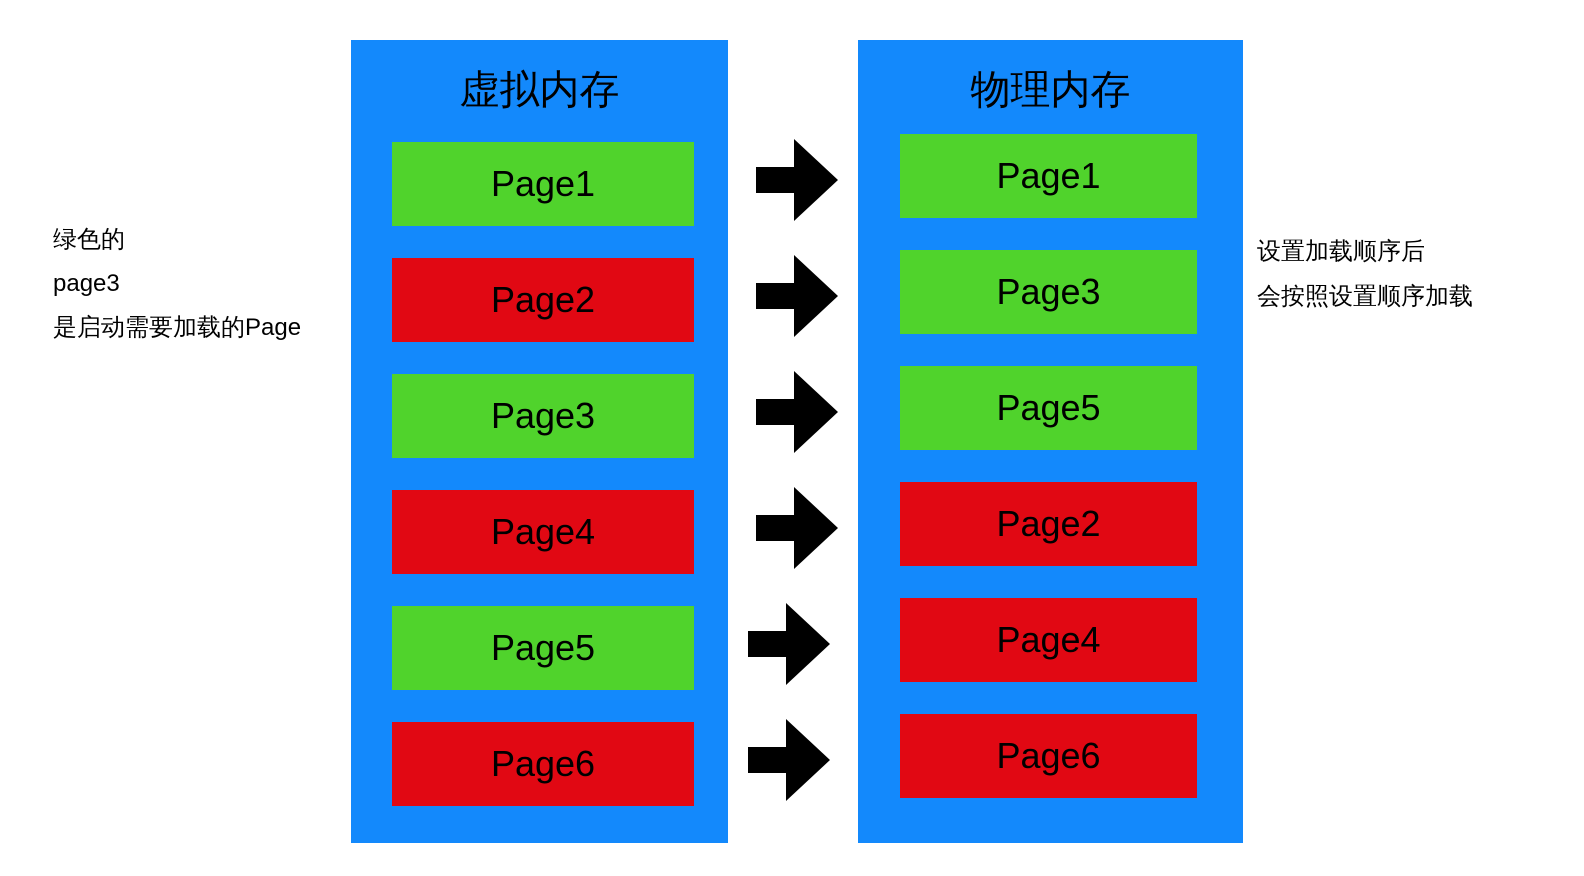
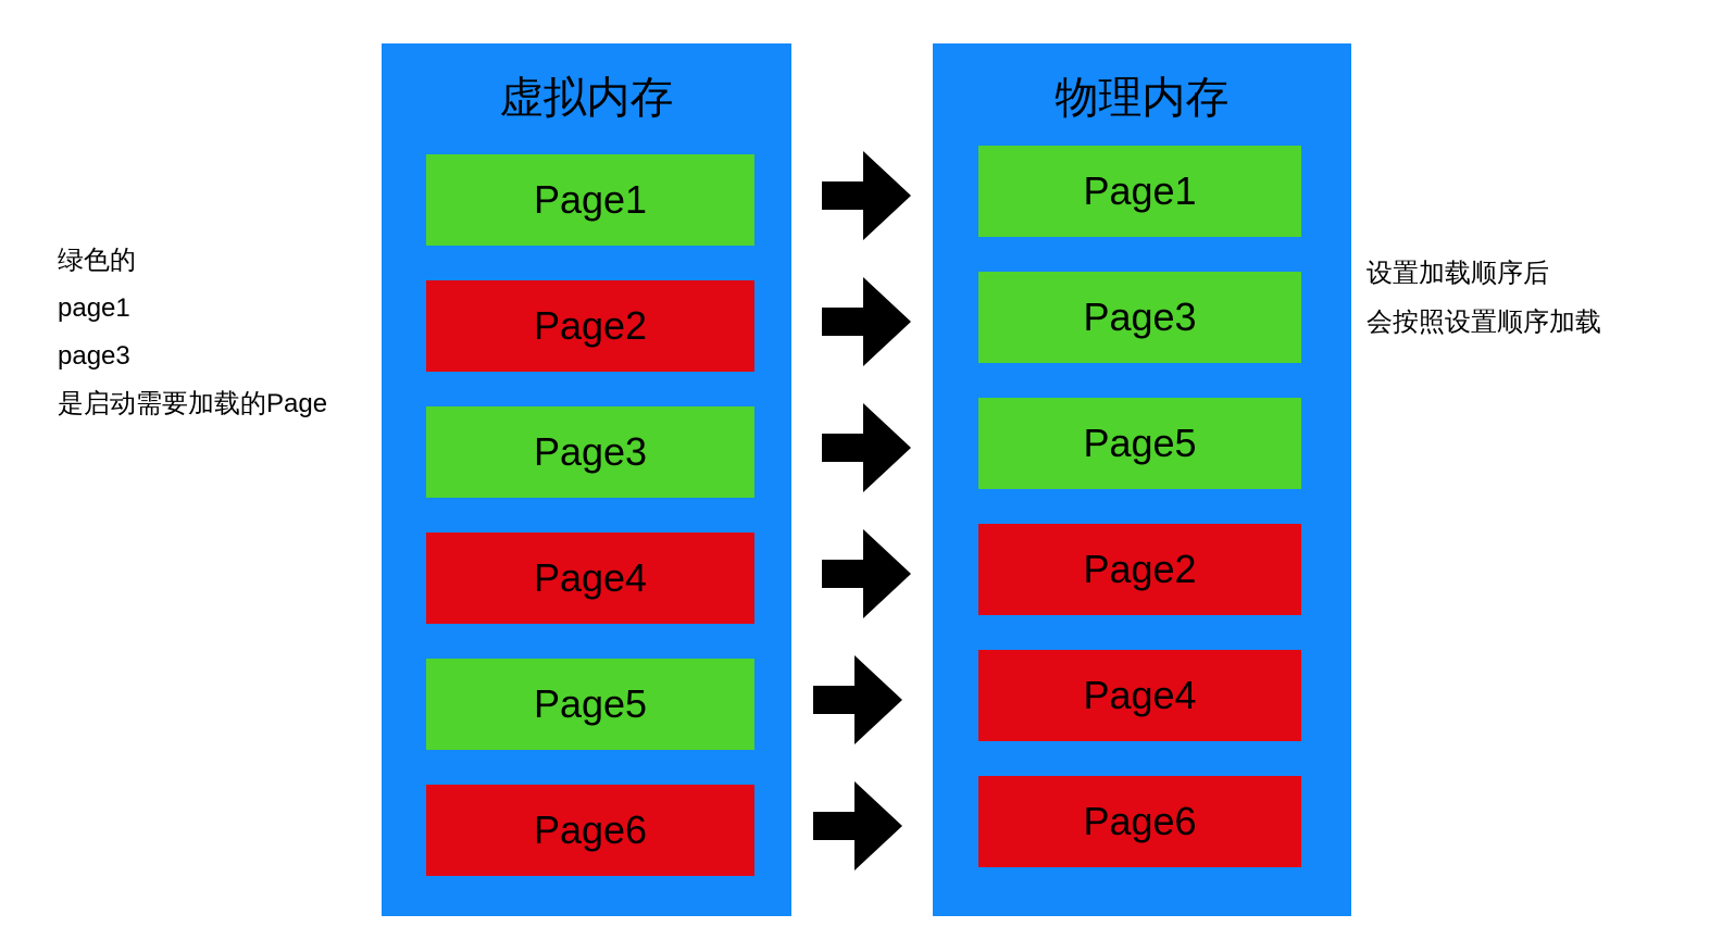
  绿色的
+ page1
  page3
  是启动需要加载的Page
  虚拟内存
  Page1
  Page2
  Page3
  Page4
  Page5
  Page6
  物理内存
  Page1
  Page3
  Page5
  Page2
  Page4
  Page6
  设置加载顺序后
  会按照设置顺序加载
